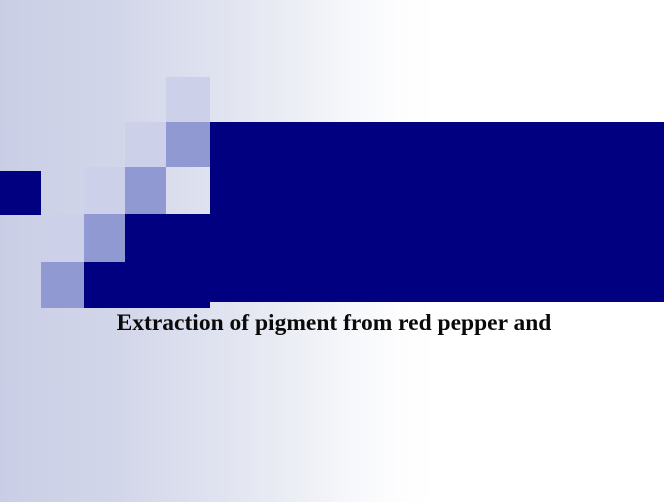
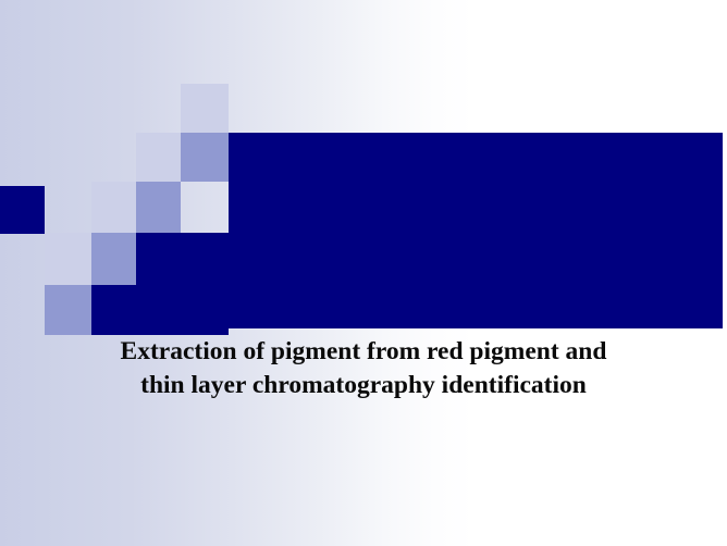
- Extraction of pigment from red pepper and
+ Extraction of pigment from red pigment and
+ thin layer chromatography identification
